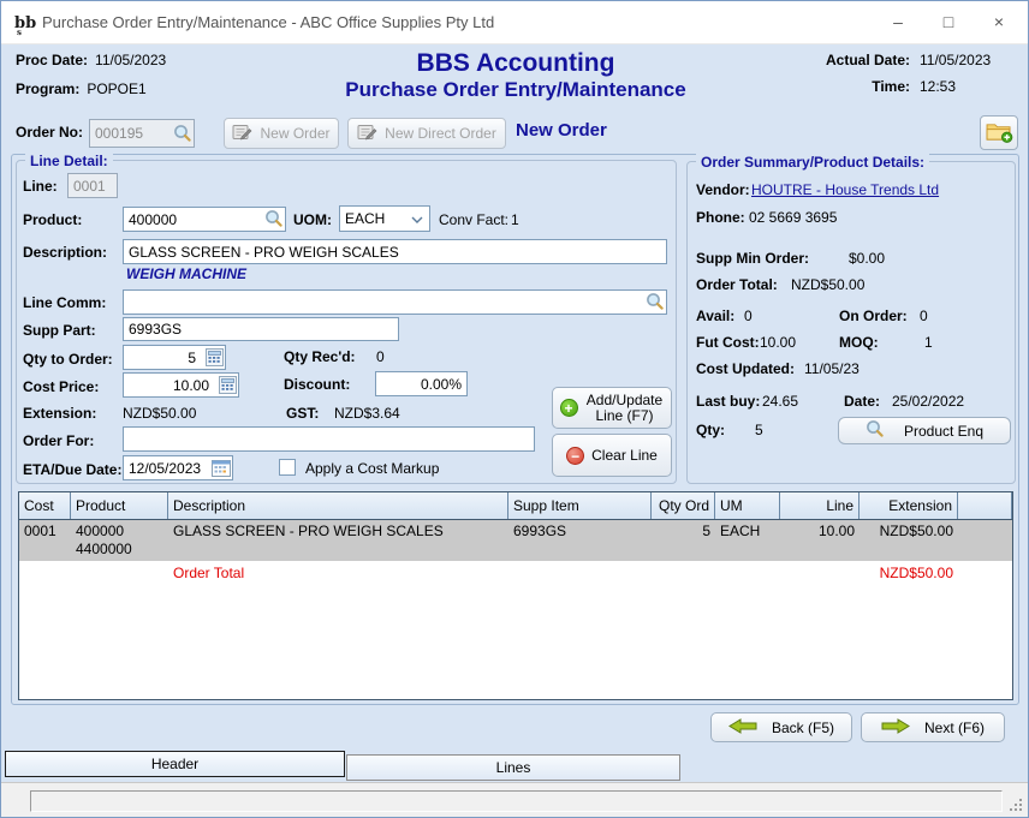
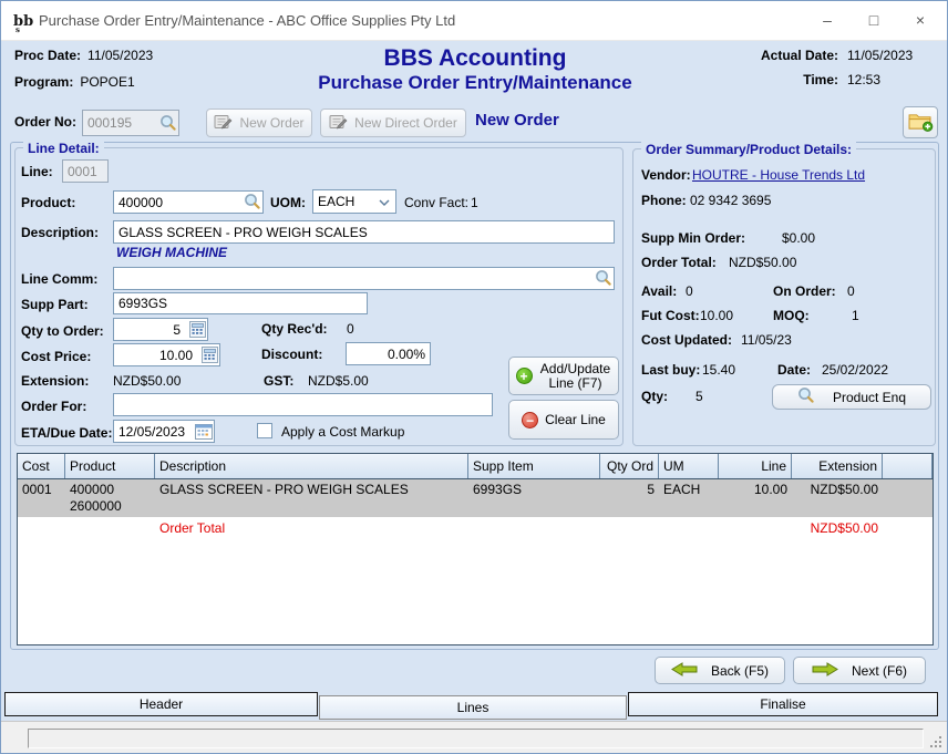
  bb
  s
  Purchase Order Entry/Maintenance - ABC Office Supplies Pty Ltd
  –
  □
  ×
  Proc Date:
  11/05/2023
  Program:
  POPOE1
  BBS Accounting
  Purchase Order Entry/Maintenance
  Actual Date:
  11/05/2023
  Time:
  12:53
  Order No:
  000195
  New Order
  New Direct Order
  New Order
  Line Detail:
  Line:
  0001
  Product:
  400000
  UOM:
  EACH
  Conv Fact:
  1
  Description:
  GLASS SCREEN - PRO WEIGH SCALES
  WEIGH MACHINE
  Line Comm:
  Supp Part:
  6993GS
  Qty to Order:
  5
  Qty Rec'd:
  0
  Cost Price:
  10.00
  Discount:
  0.00%
  Extension:
  NZD$50.00
  GST:
- NZD$3.64
+ NZD$5.00
  Order For:
  ETA/Due Date:
  12/05/2023
  Apply a Cost Markup
  +
  Add/Update Line (F7)
  −
  Clear Line
  Order Summary/Product Details:
  Vendor:
  HOUTRE - House Trends Ltd
  Phone:
- 02 5669 3695
+ 02 9342 3695
  Supp Min Order:
  $0.00
  Order Total:
  NZD$50.00
  Avail:
  0
  On Order:
  0
  Fut Cost:
  10.00
  MOQ:
  1
  Cost Updated:
  11/05/23
  Last buy:
- 24.65
+ 15.40
  Date:
  25/02/2022
  Qty:
  5
  Product Enq
  Cost
  Product
  Description
  Supp Item
  Qty Ord
  UM
  Line
  Extension
  0001
  400000
- 4400000
+ 2600000
  GLASS SCREEN - PRO WEIGH SCALES
  6993GS
  5
  EACH
  10.00
  NZD$50.00
  Order Total
  NZD$50.00
  Back (F5)
  Next (F6)
  Header
  Lines
+ Finalise
